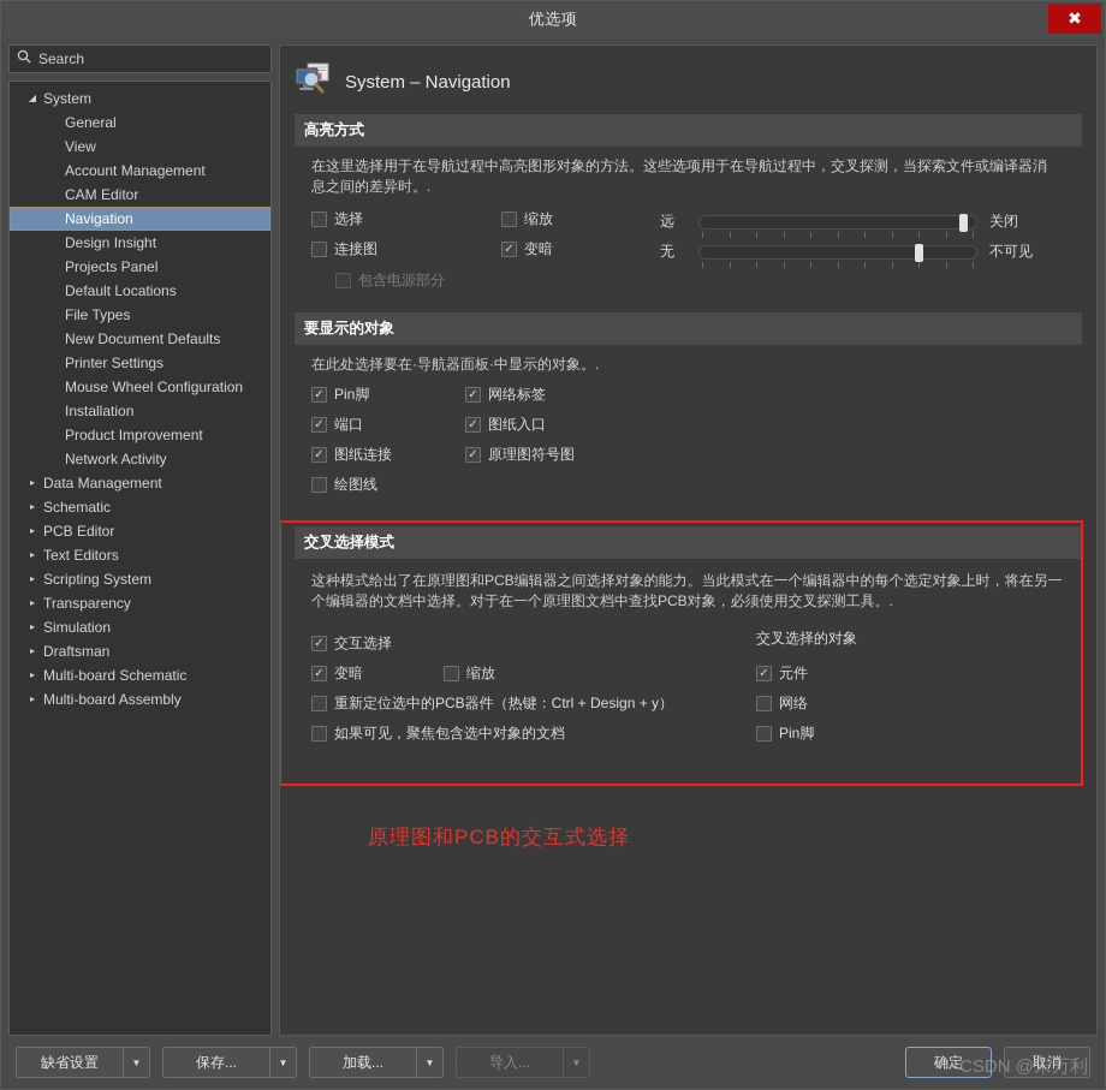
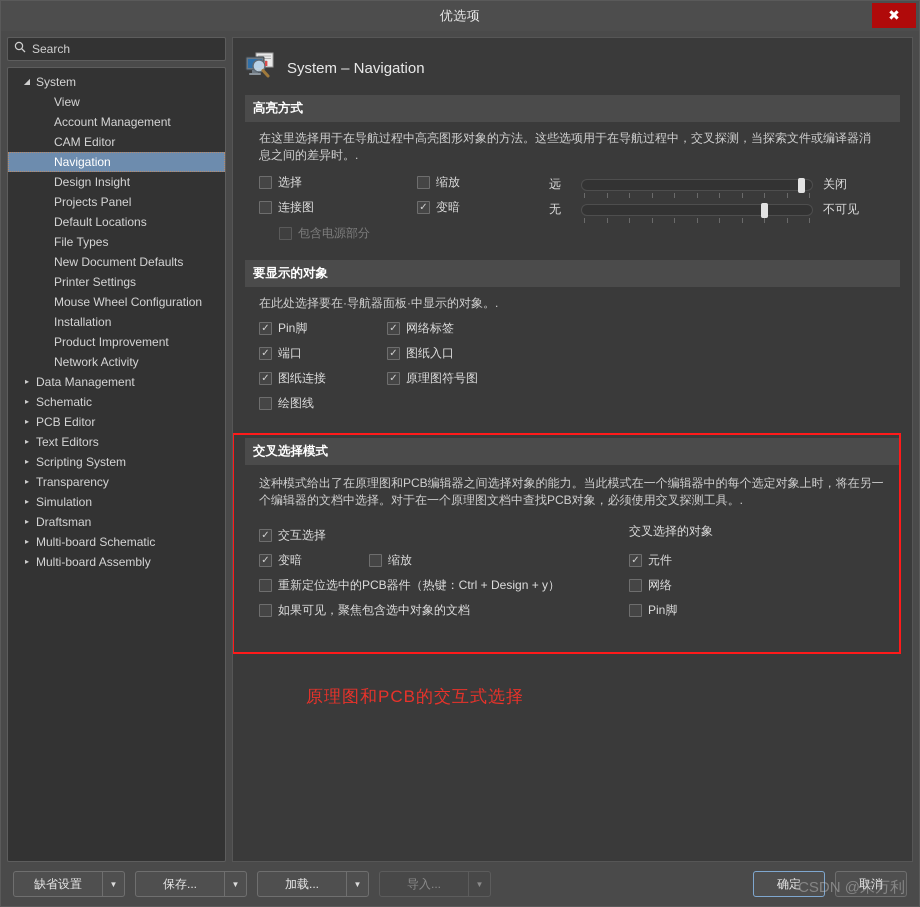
  优选项
  ✖
  Search
  ◢
  System
- General
  View
  Account Management
  CAM Editor
  Navigation
  Design Insight
  Projects Panel
  Default Locations
  File Types
  New Document Defaults
  Printer Settings
  Mouse Wheel Configuration
  Installation
  Product Improvement
  Network Activity
  ▸
  Data Management
  ▸
  Schematic
  ▸
  PCB Editor
  ▸
  Text Editors
  ▸
  Scripting System
  ▸
  Transparency
  ▸
  Simulation
  ▸
  Draftsman
  ▸
  Multi-board Schematic
  ▸
  Multi-board Assembly
  System – Navigation
  高亮方式
  在这里选择用于在导航过程中高亮图形对象的方法。这些选项用于在导航过程中，交叉探测，当探索文件或编译器消息之间的差异时。.
  选择
  连接图
  缩放
  变暗
  远
  关闭
  无
  不可见
  包含电源部分
  要显示的对象
  在此处选择要在·导航器面板·中显示的对象。.
  Pin脚
  端口
  图纸连接
  绘图线
  网络标签
  图纸入口
  原理图符号图
  交叉选择模式
  这种模式给出了在原理图和PCB编辑器之间选择对象的能力。当此模式在一个编辑器中的每个选定对象上时，将在另一个编辑器的文档中选择。对于在一个原理图文档中查找PCB对象，必须使用交叉探测工具。.
  交互选择
  变暗
  缩放
  重新定位选中的PCB器件（热键：Ctrl + Design + y）
  如果可见，聚焦包含选中对象的文档
  交叉选择的对象
  元件
  网络
  Pin脚
  原理图和PCB的交互式选择
  缺省设置
  ▼
  保存...
  ▼
  加载...
  ▼
  导入...
  ▼
  确定
  取消
  CSDN @朱万利
